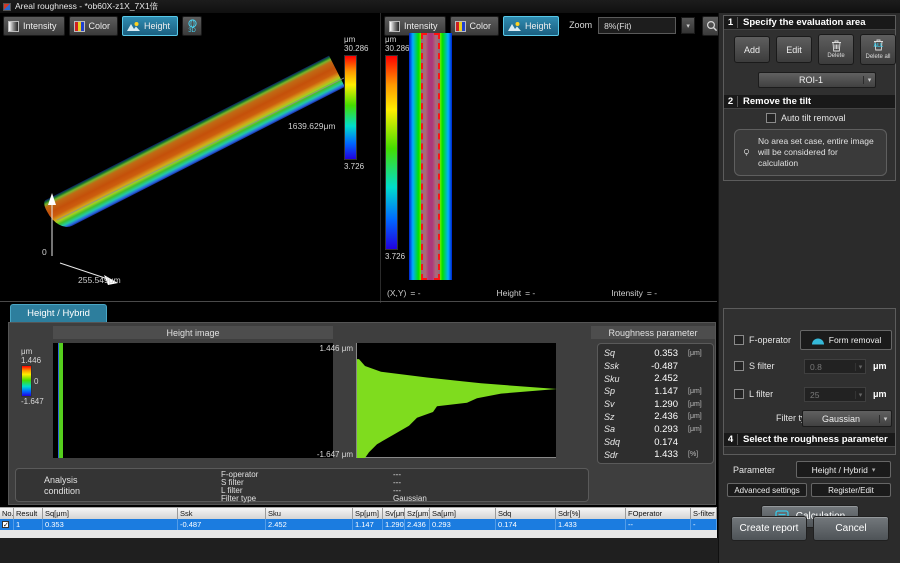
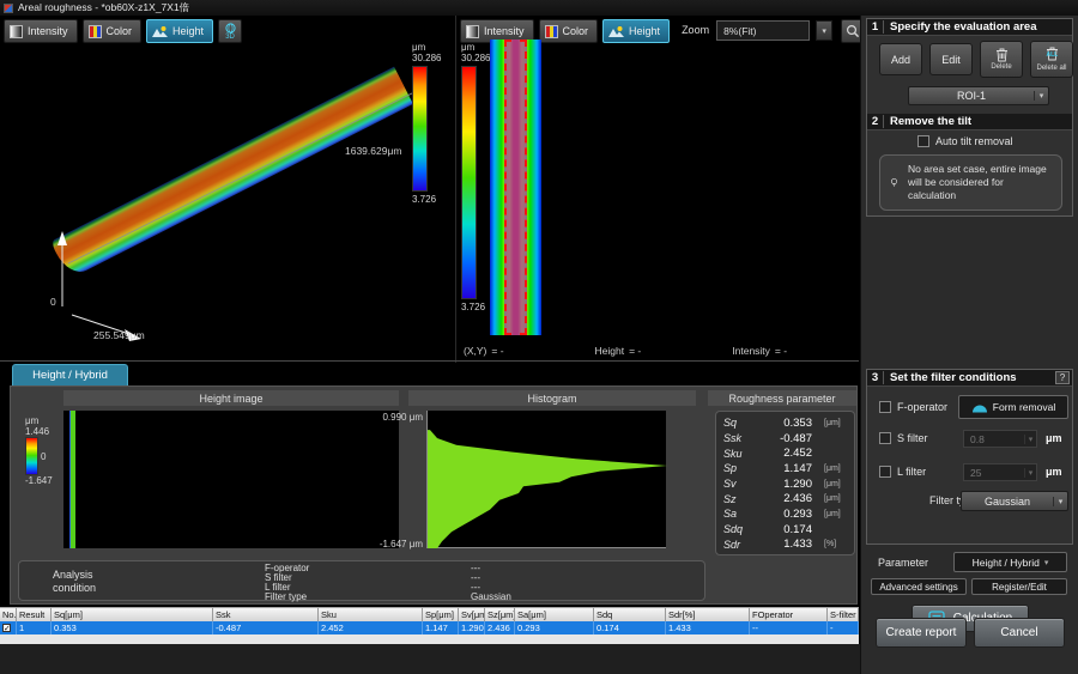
  Areal roughness - *ob60X-z1X_7X1倍
  Intensity
  Color
  Height
  1639.629μm
  0
  255.549μm
  μm
  30.286
  3.726
  Intensity
  Color
  Height
  Zoom
  8%(Fit)
  μm
  30.286
  3.726
  (X,Y)
  = -
  Height
  = -
  Intensity
  = -
  1
  Specify the evaluation area
  Add
  Edit
  ROI-1
  2
  Remove the tilt
  Auto tilt removal
  No area set case, entire image will be considered for calculation
+ 3
+ Set the filter conditions
+ ?
  F-operator
  Form removal
  S filter
  0.8
  μm
  L filter
  25
  μm
  Filter t
  Gaussian
- 4
- Select the roughness parameter
  Parameter
  Height / Hybrid
  Advanced settings
  Register/Edit
  Create report
  Cancel
  Height / Hybrid
  Height image
  μm
  1.446
  0
  -1.647
+ Histogram
- 1.446 μm
+ 0.990 μm
  -1.647 μm
  Roughness parameter
  Sq
  0.353
  Ssk
  -0.487
  Sku
  2.452
  Sp
  1.147
  Sv
  1.290
  Sz
  2.436
  Sa
  0.293
  Sdq
  0.174
  Sdr
  1.433
  Analysis
  condition
  F-operator
  ---
  S filter
  ---
  L filter
  ---
  Filter type
  Gaussian
  No.
  Result
  Sq[μm]
  Ssk
  Sku
  Sp[μm]
  Sv[μm
  Sz[μm]
  Sa[μm]
  Sdq
  Sdr[%]
  FOperator
  S-filter
  1
  0.353
  -0.487
  2.452
  1.147
  1.290
  2.436
  0.293
  0.174
  1.433
  --
  -
